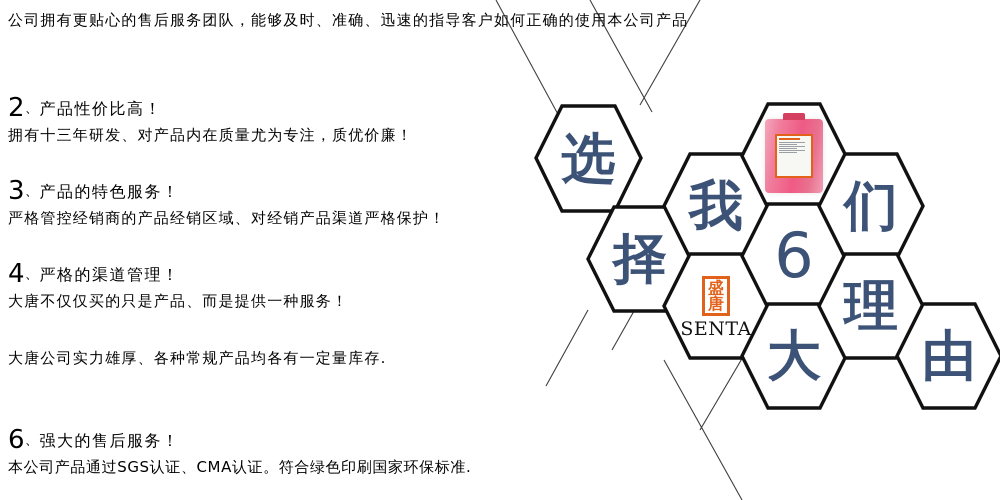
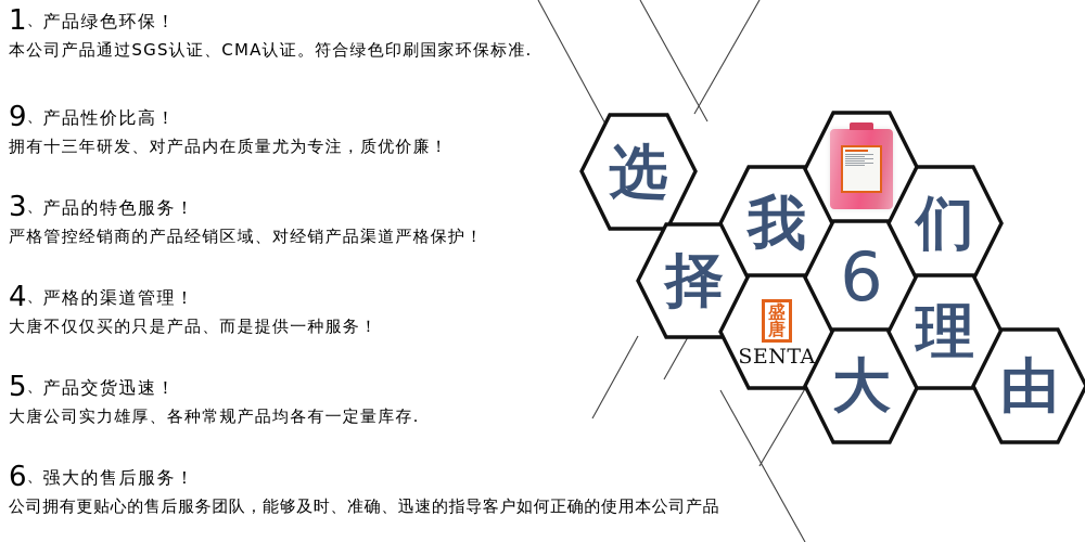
+ 1、产品绿色环保！
- 公司拥有更贴心的售后服务团队，能够及时、准确、迅速的指导客户如何正确的使用本公司产品
+ 本公司产品通过SGS认证、CMA认证。符合绿色印刷国家环保标准.
- 2、产品性价比高！
+ 9、产品性价比高！
  拥有十三年研发、对产品内在质量尤为专注，质优价廉！
  3、产品的特色服务！
  严格管控经销商的产品经销区域、对经销产品渠道严格保护！
  4、严格的渠道管理！
  大唐不仅仅买的只是产品、而是提供一种服务！
+ 5、产品交货迅速！
  大唐公司实力雄厚、各种常规产品均各有一定量库存.
  6、强大的售后服务！
- 本公司产品通过SGS认证、CMA认证。符合绿色印刷国家环保标准.
+ 公司拥有更贴心的售后服务团队，能够及时、准确、迅速的指导客户如何正确的使用本公司产品
  选
  择
  我
  们
  6
  大
  理
  由
  盛
  唐
  SENTA
